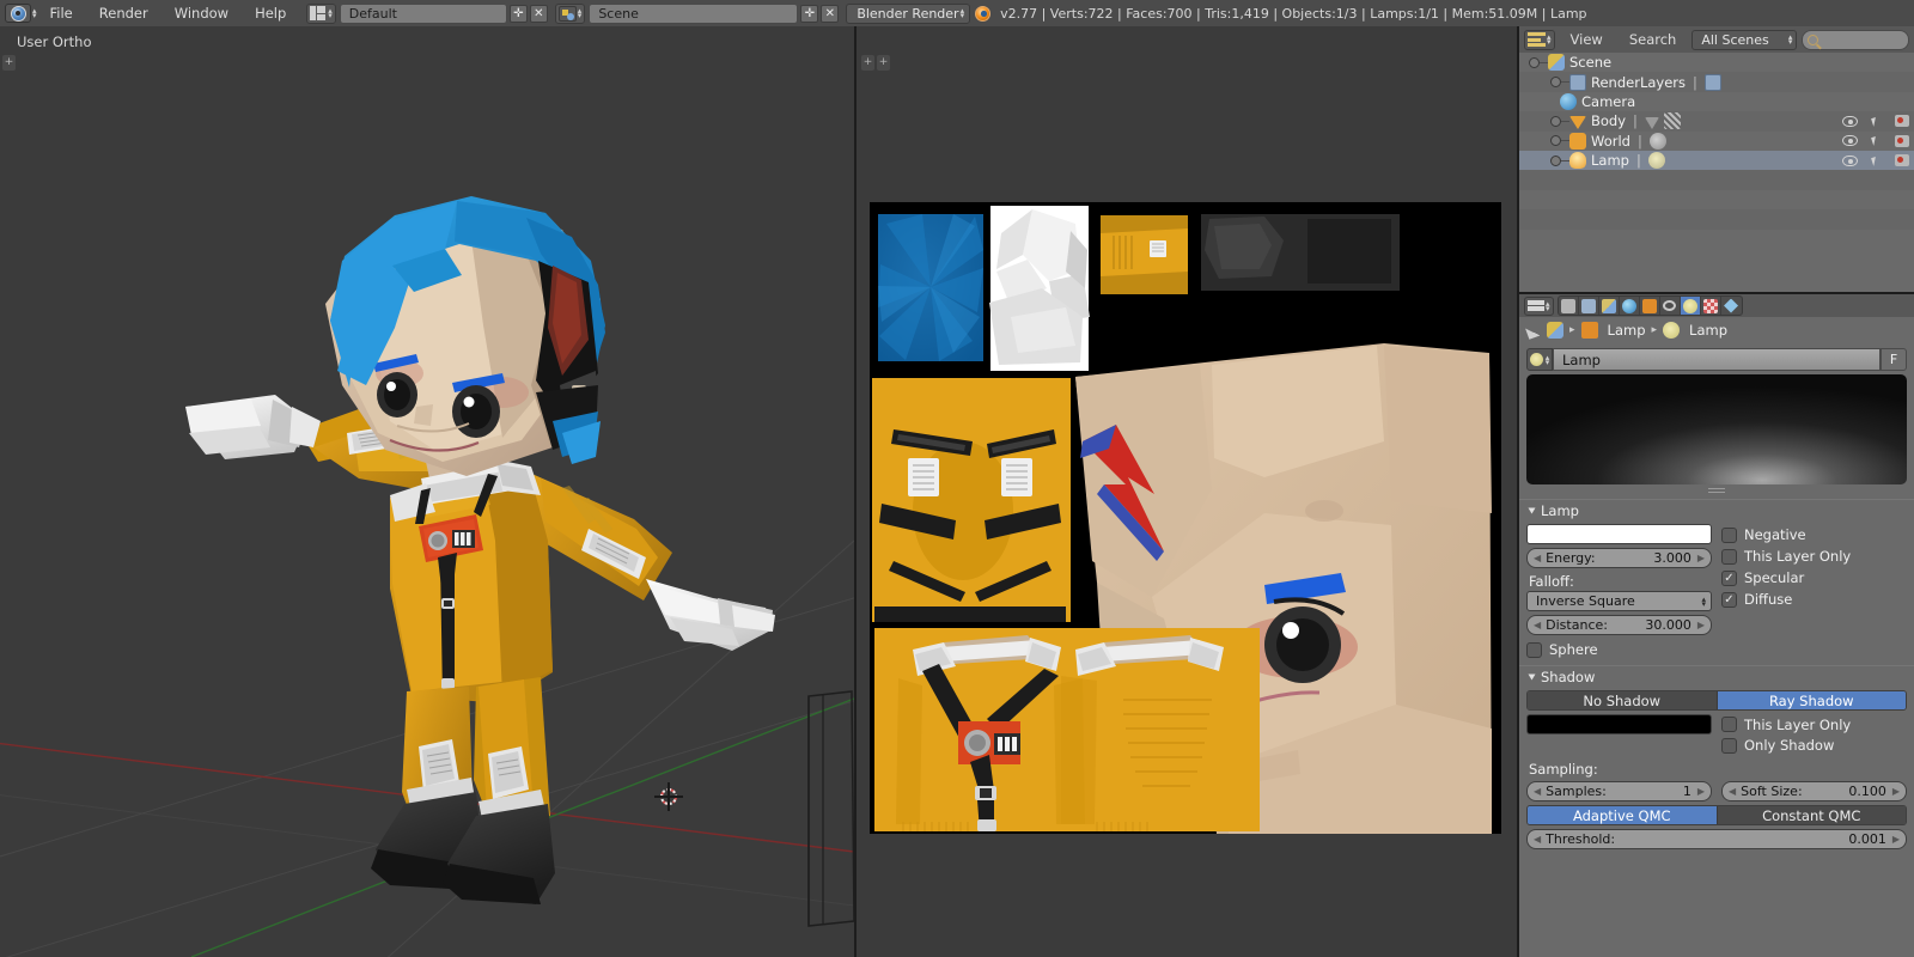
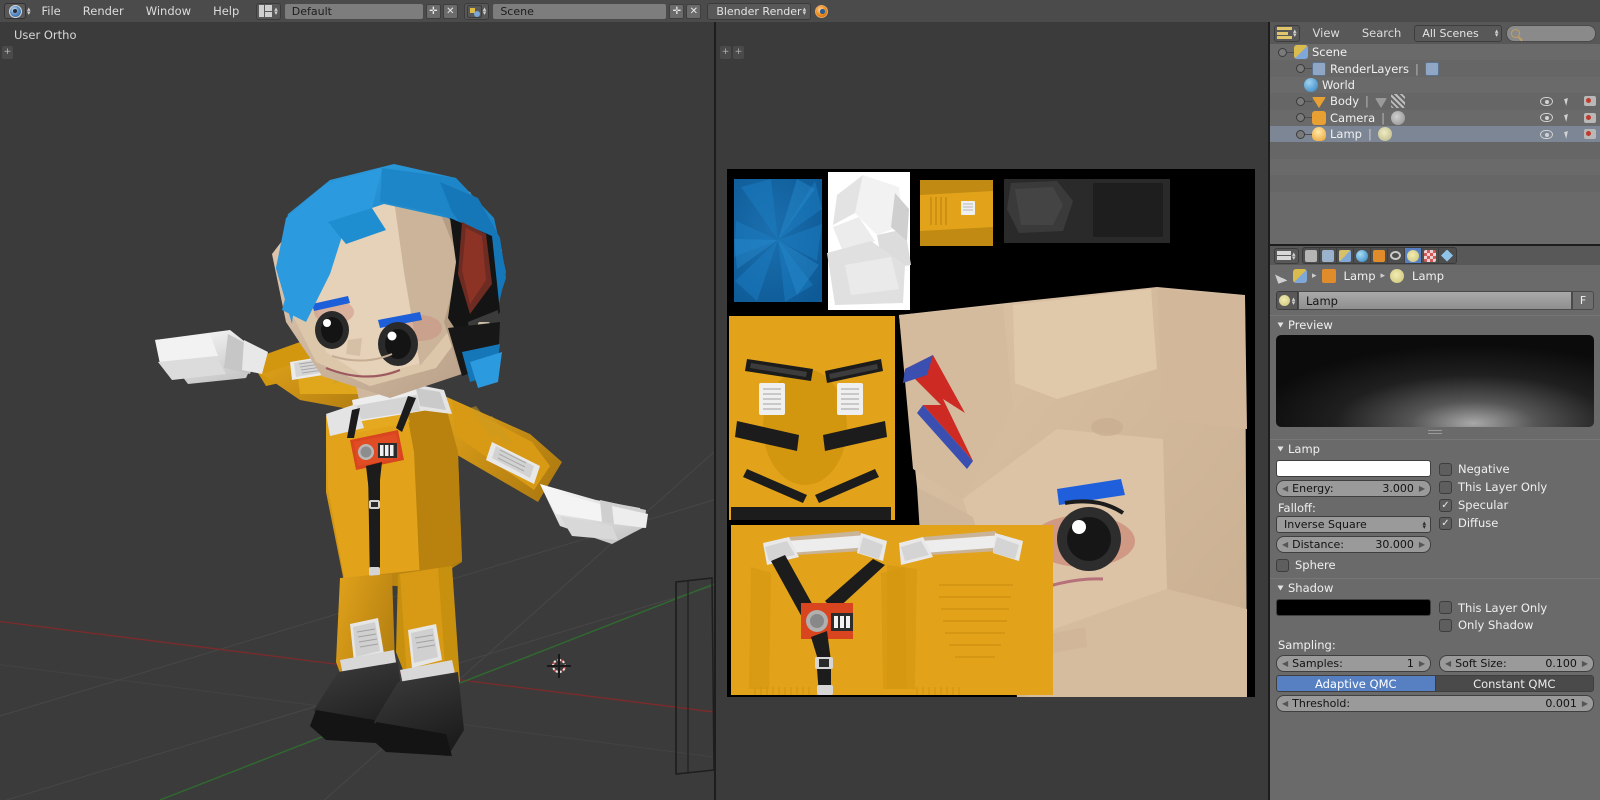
  ▴
  ▾
  File
  Render
  Window
  Help
  ▴
  ▾
  Default
  ✛
  ✕
  ▴
  ▾
  Scene
  ✛
  ✕
  Blender Render
  ▴
  ▾
- v2.77 | Verts:722 | Faces:700 | Tris:1,419 | Objects:1/3 | Lamps:1/1 | Mem:51.09M | Lamp
  User Ortho
  +
  +
  +
  ▴
  ▾
  View
  Search
  All Scenes
  ▴
  ▾
  Scene
  RenderLayers
  |
- Camera
+ World
  Body
  |
- World
+ Camera
  |
  Lamp
  |
  ▴
  ▾
  ▸
  Lamp
  ▸
  Lamp
  ▴
  ▾
  Lamp
  F
+ Preview
  Lamp
  ◀
  Energy:
  3.000
  ▶
  Falloff:
  Inverse Square
  ▴
  ▾
  ◀
  Distance:
  30.000
  ▶
  Sphere
  Negative
  This Layer Only
  ✓
  Specular
  ✓
  Diffuse
  Shadow
- No Shadow
- Ray Shadow
  This Layer Only
  Only Shadow
  Sampling:
  ◀
  Samples:
  1
  ▶
  ◀
  Soft Size:
  0.100
  ▶
  Adaptive QMC
  Constant QMC
  ◀
  Threshold:
  0.001
  ▶
